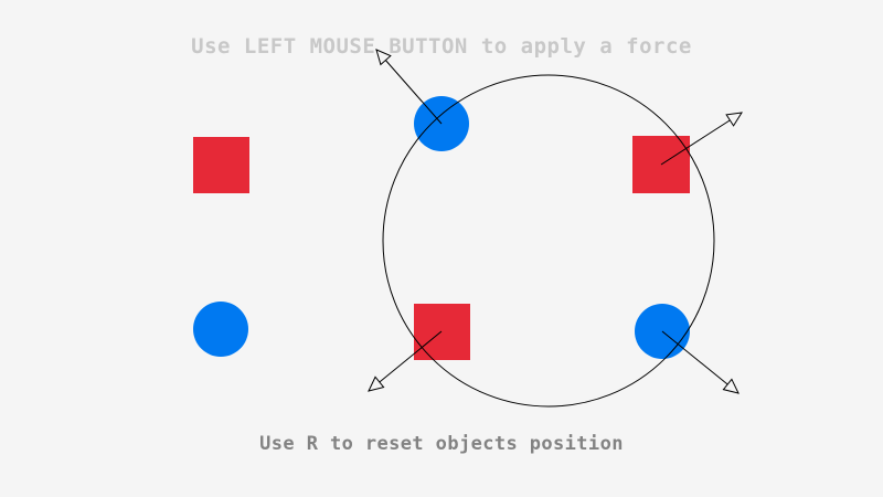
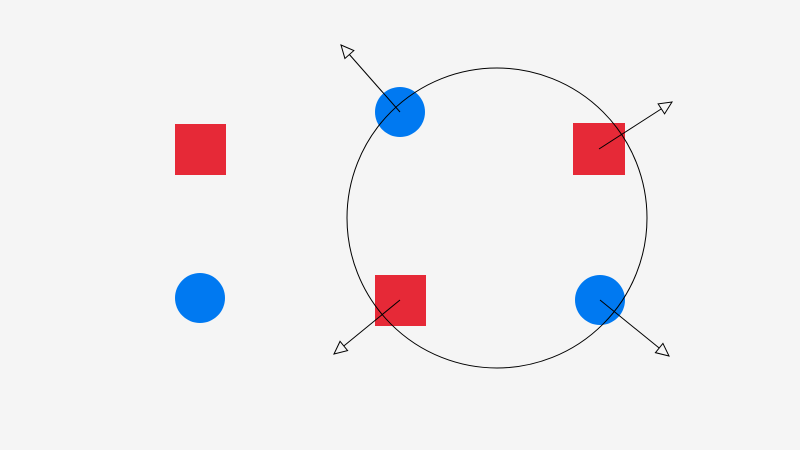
- Use LEFT MOUSE BUTTON to apply a force
- Use R to reset objects position
